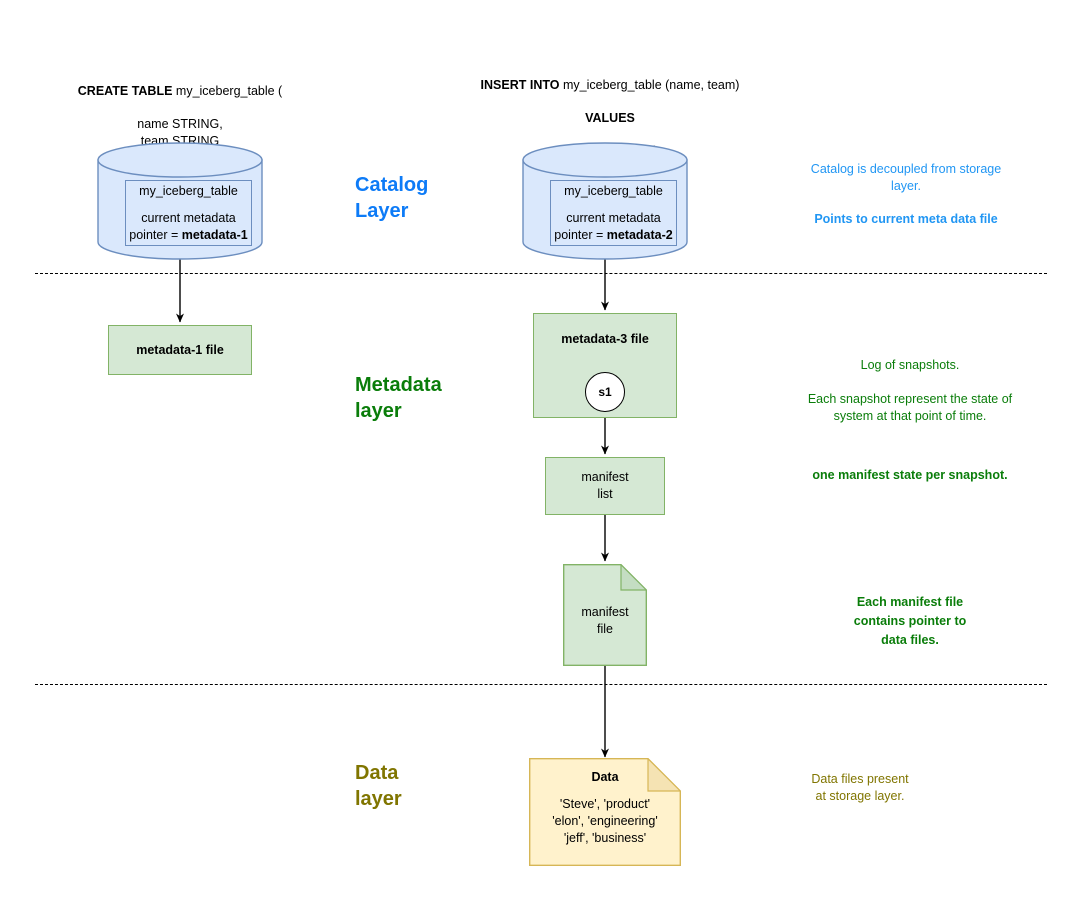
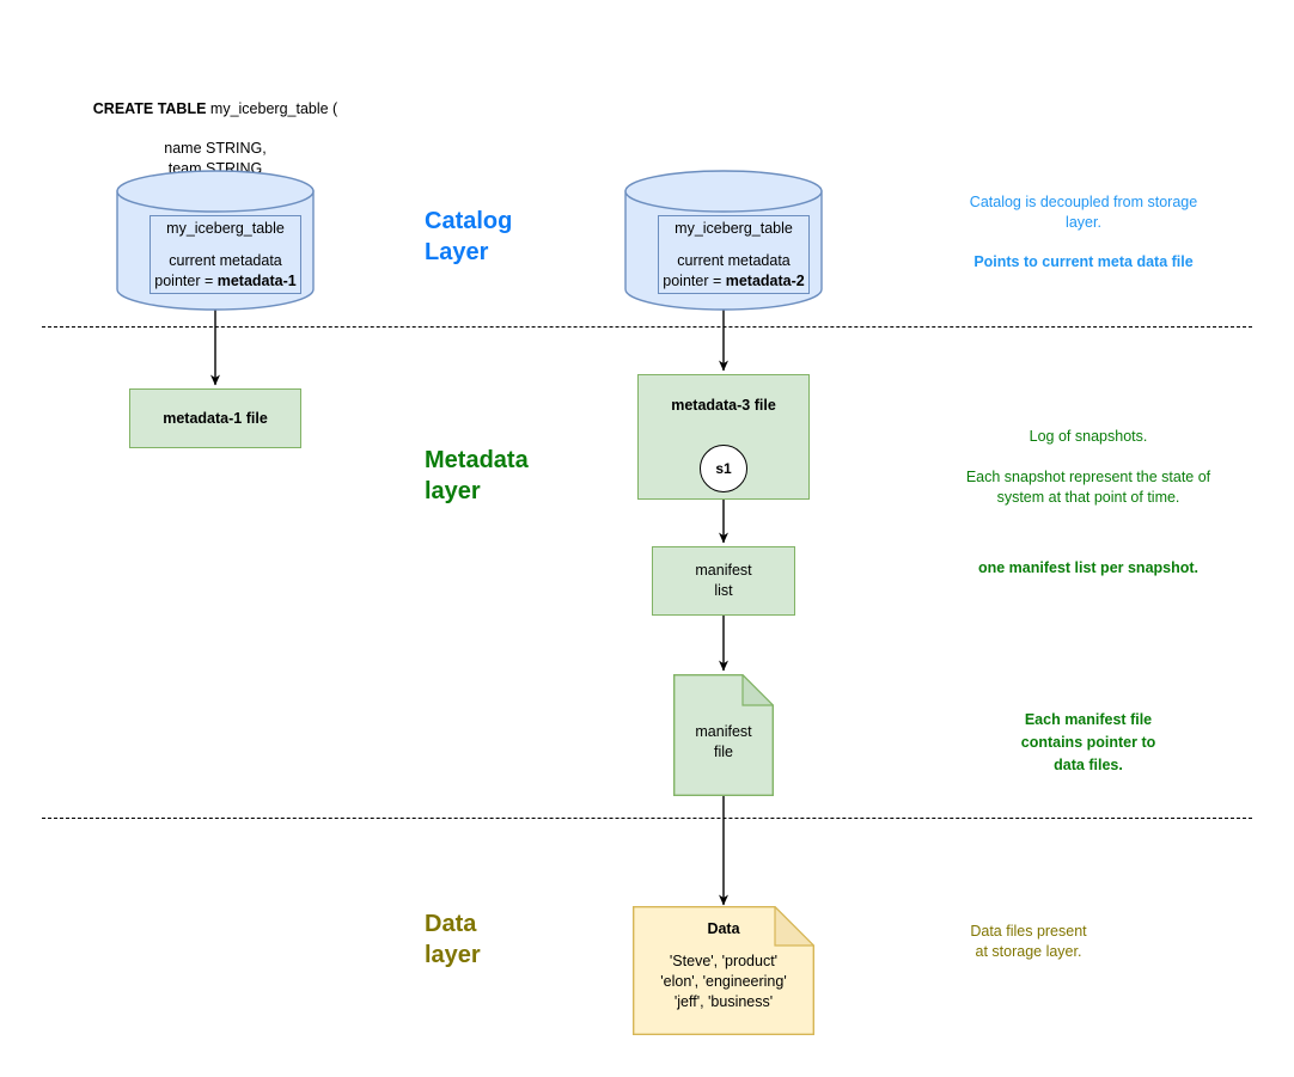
  CREATE TABLE my_iceberg_table (
  name STRING,
  team STRING
- INSERT INTO my_iceberg_table (name, team)
- VALUES
  Catalog
  Layer
  my_iceberg_table
  current metadata
  pointer = metadata-1
  my_iceberg_table
  current metadata
  pointer = metadata-2
  Catalog is decoupled from storage
  layer.
  Points to current meta data file
  Metadata
  layer
  metadata-1 file
  metadata-3 file
  s1
  manifest
  list
  manifest
  file
  Log of snapshots.
  Each snapshot represent the state of
  system at that point of time.
- one manifest state per snapshot.
+ one manifest list per snapshot.
  Each manifest file
  contains pointer to
  data files.
  Data
  layer
  Data
  'Steve', 'product'
  'elon', 'engineering'
  'jeff', 'business'
  Data files present
  at storage layer.
